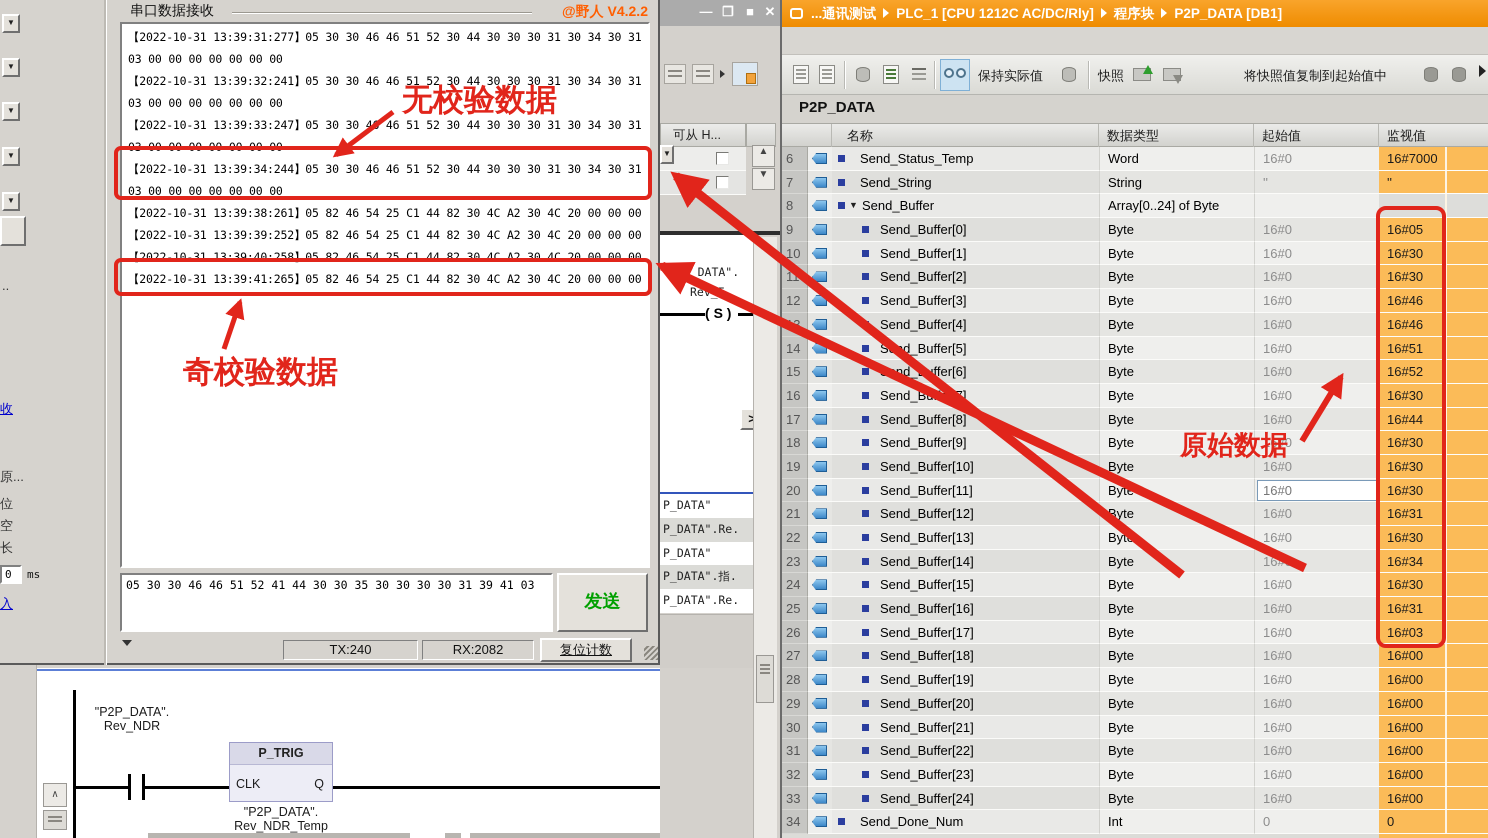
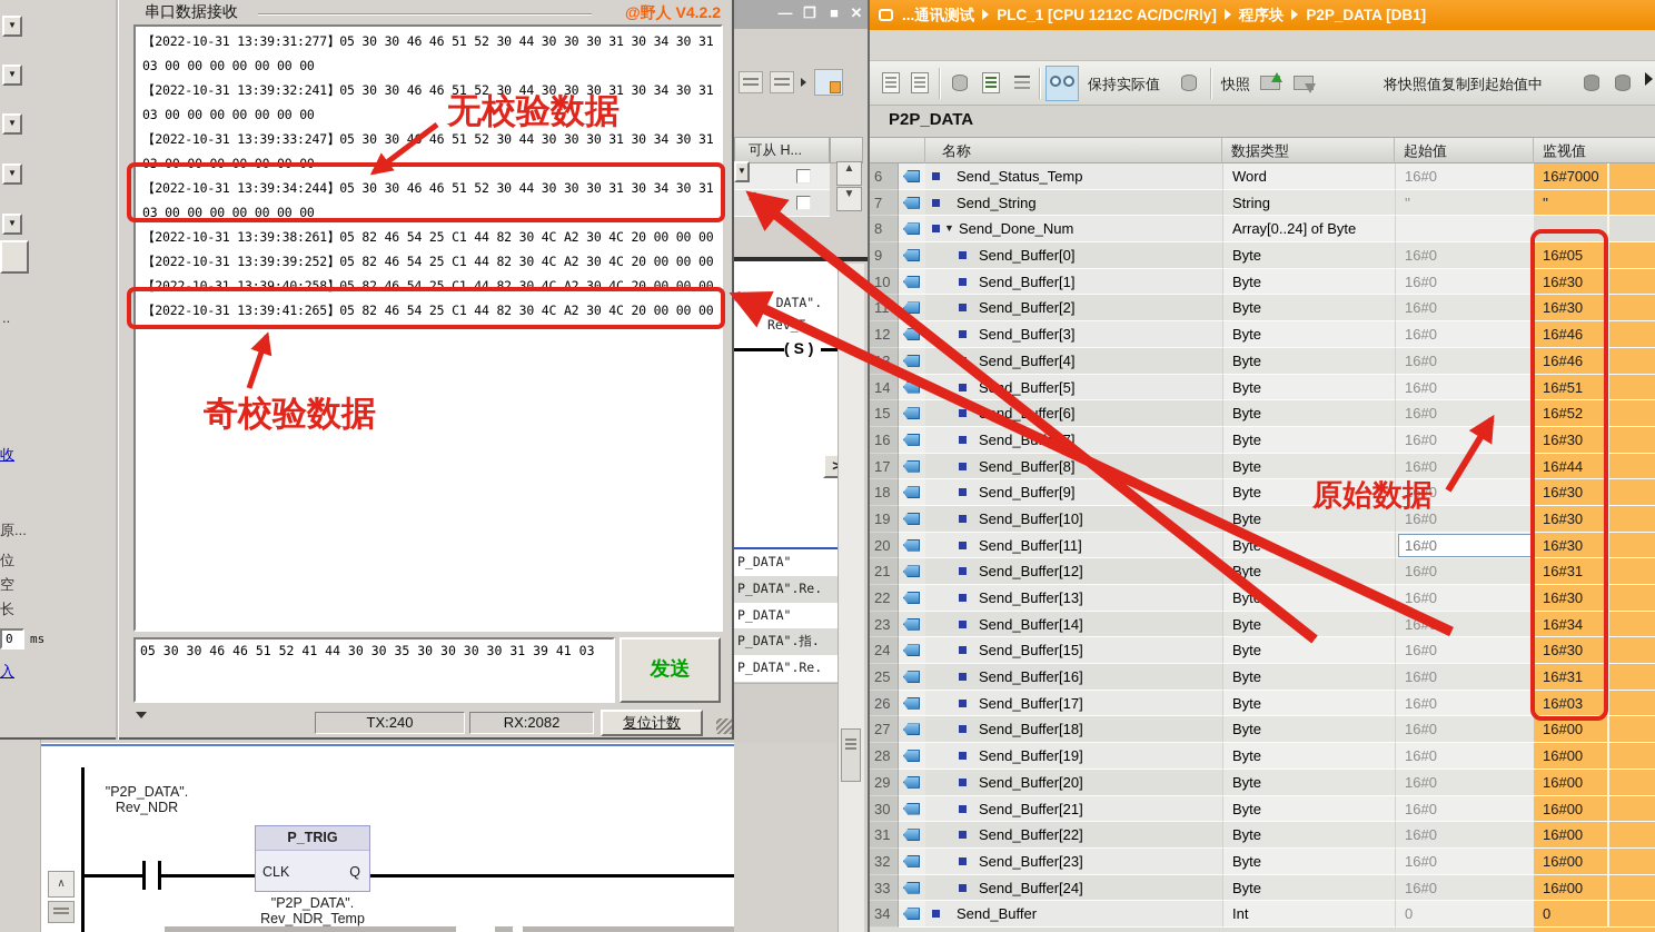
  可从 H...
  ▲
  ▼
  ▼
  P_DATA".
  ( S )
  >
  P_DATA"
  P_DATA".Re.
  P_DATA"
  P_DATA".指.
  P_DATA".Re.
  "P2P_DATA".
  Rev_NDR
  P_TRIG
  CLK
  Q
  "P2P_DATA".
  Rev_NDR_Temp
  ∧
  —
  ❐
  ■
  ✕
  ...通讯测试 PLC_1 [CPU 1212C AC/DC/Rly] 程序块 P2P_DATA [DB1]
  保持实际值
  快照
  将快照值复制到起始值中
  P2P_DATA
  名称
  数据类型
  起始值
  监视值
  6
  Send_Status_Temp
  Word
  16#0
  16#7000
  7
  Send_String
  String
  ''
  ''
  8
  ▼
- Send_Buffer
+ Send_Done_Num
  Array[0..24] of Byte
  9
  Send_Buffer[0]
  Byte
  16#0
  16#05
  10
  Send_Buffer[1]
  Byte
  16#0
  16#30
  11
  Send_Buffer[2]
  Byte
  16#0
  16#30
  12
  Send_Buffer[3]
  Byte
  16#0
  16#46
  Send_Buffer[4]
  Byte
  16#0
  16#46
  14
  Sd_Buffer[5]
  Byte
  16#0
  16#51
  15
  nd_ffer[6]
  Byte
  16#0
  16#52
  16
  Byte
  16#0
  16#30
  17
  Send_Buffer[8]
  Byte
  16#0
  16#44
  18
  Send_Buffer[9]
  Byte
  16#0
  16#30
  19
  Send_Buffer[10]
  Byte
  16#0
  16#30
  20
  Send_Buffer[11]
  Byt
  16#0
  16#30
  21
  Send_Buffer[12]
  Byte
  16#0
  16#31
  22
  Send_Buffer[13]
  Byt
  16#0
  16#30
  23
  Send_Buffer[14]
  Byte
  16#34
  24
  Send_Buffer[15]
  Byte
  16#0
  16#30
  25
  Send_Buffer[16]
  Byte
  16#0
  16#31
  26
  Send_Buffer[17]
  Byte
  16#0
  16#03
  27
  Send_Buffer[18]
  Byte
  16#0
  16#00
  28
  Send_Buffer[19]
  Byte
  16#0
  16#00
  29
  Send_Buffer[20]
  Byte
  16#0
  16#00
  30
  Send_Buffer[21]
  Byte
  16#0
  16#00
  31
  Send_Buffer[22]
  Byte
  16#0
  16#00
  32
  Send_Buffer[23]
  Byte
  16#0
  16#00
  33
  Send_Buffer[24]
  Byte
  16#0
  16#00
  34
- Send_Done_Num
+ Send_Buffer
  Int
  0
  0
  ▼
  ▼
  ▼
  ▼
  ▼
  ..
  收
  原...
  位
  空
  长
  0
  ms
  入
  串口数据接收
  @野人 V4.2.2
  【2022-10-31 13:39:31:277】05 30 30 46 46 51 52 30 44 30 30 30 31 30 34 30 31
  03 00 00 00 00 00 00 00
  【2022-10-31 13:39:32:241】05 30 30 46 46 51 52 30 44 30 30 30 31 30 34 30 31
  03 00 00 00 00 00 00 00
  【2022-10-31 13:39:33:247】05 30 30 4 46 51 52 30 44 30 30 30 31 30 34 30 31
  03 00 00 00 00 00 00 00
  【2022-10-31 13:39:34:244】05 30 30 46 46 51 52 30 44 30 30 30 31 30 34 30 31
  03 00 00 00 00 00 00 00
  【2022-10-31 13:39:38:261】05 82 46 54 25 C1 44 82 30 4C A2 30 4C 20 00 00 00
  【2022-10-31 13:39:39:252】05 82 46 54 25 C1 44 82 30 4C A2 30 4C 20 00 00 00
  【2022-10-31 13:39:40:258】05 82 46 54 25 C1 44 82 30 4C A2 30 4C 20 00 00 00
  【2022-10-31 13:39:41:265】05 82 46 54 25 C1 44 82 30 4C A2 30 4C 20 00 00 00
  05 30 30 46 46 51 52 41 44 30 30 35 30 30 30 30 31 39 41 03
  发送
  TX:240
  RX:2082
  复位计数
  无校验数据
  奇校验数据
  原始数据
